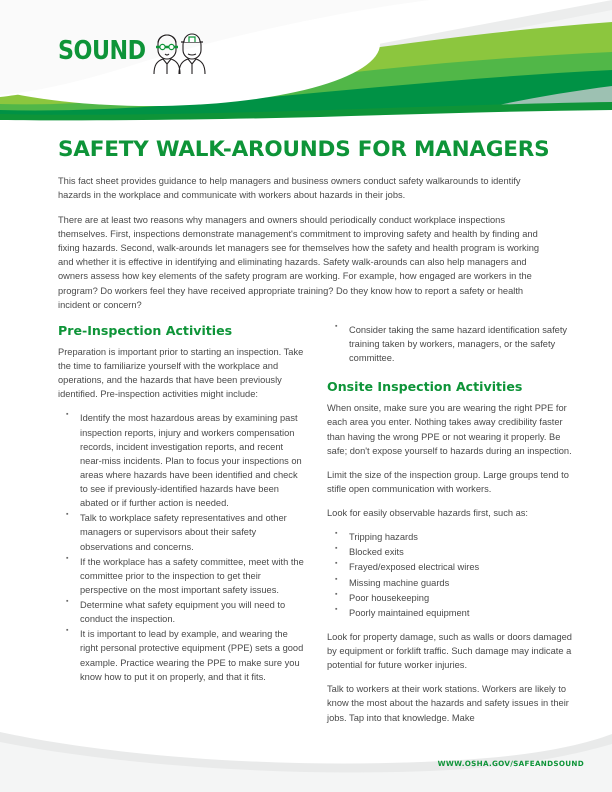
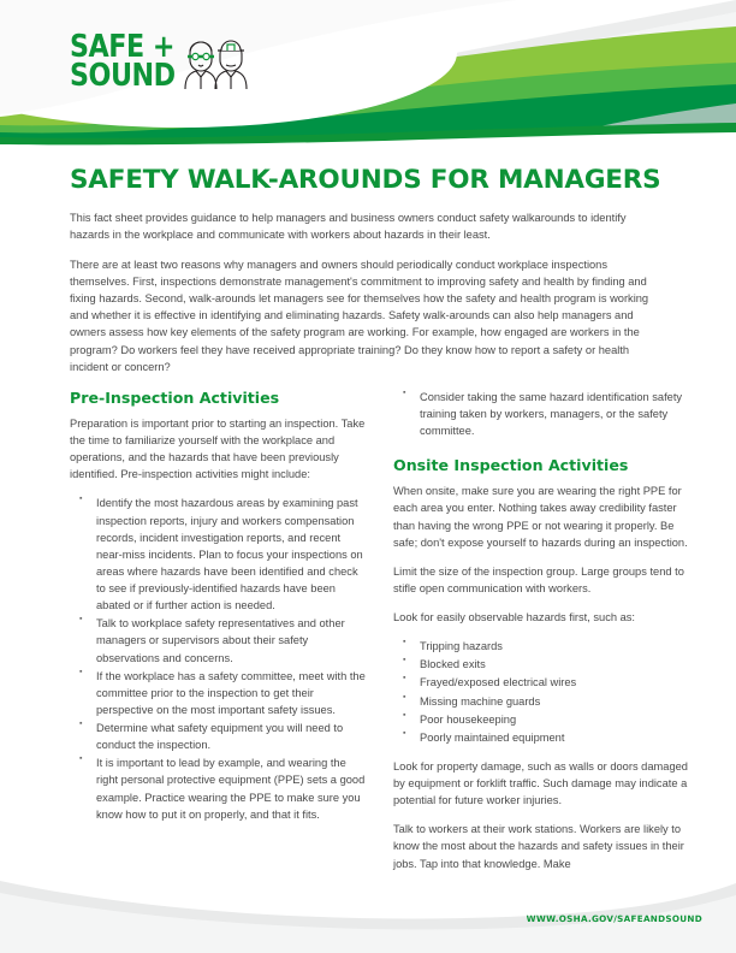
+ SAFE +
  SOUND
  SAFETY WALK-AROUNDS FOR MANAGERS
- This fact sheet provides guidance to help managers and business owners conduct safety walkarounds to identify hazards in the workplace and communicate with workers about hazards in their jobs.
+ This fact sheet provides guidance to help managers and business owners conduct safety walkarounds to identify hazards in the workplace and communicate with workers about hazards in their least.
  There are at least two reasons why managers and owners should periodically conduct workplace inspections themselves. First, inspections demonstrate management's commitment to improving safety and health by finding and fixing hazards. Second, walk-arounds let managers see for themselves how the safety and health program is working and whether it is effective in identifying and eliminating hazards. Safety walk-arounds can also help managers and owners assess how key elements of the safety program are working. For example, how engaged are workers in the program? Do workers feel they have received appropriate training? Do they know how to report a safety or health incident or concern?
  Pre-Inspection Activities
  Preparation is important prior to starting an inspection. Take the time to familiarize yourself with the workplace and operations, and the hazards that have been previously identified. Pre-inspection activities might include:
  Identify the most hazardous areas by examining past inspection reports, injury and workers compensation records, incident investigation reports, and recent near-miss incidents. Plan to focus your inspections on areas where hazards have been identified and check to see if previously-identified hazards have been abated or if further action is needed.
  Talk to workplace safety representatives and other managers or supervisors about their safety observations and concerns.
  If the workplace has a safety committee, meet with the committee prior to the inspection to get their perspective on the most important safety issues.
  Determine what safety equipment you will need to conduct the inspection.
  It is important to lead by example, and wearing the right personal protective equipment (PPE) sets a good example. Practice wearing the PPE to make sure you know how to put it on properly, and that it fits.
  Consider taking the same hazard identification safety training taken by workers, managers, or the safety committee.
  Onsite Inspection Activities
  When onsite, make sure you are wearing the right PPE for each area you enter. Nothing takes away credibility faster than having the wrong PPE or not wearing it properly. Be safe; don't expose yourself to hazards during an inspection.
  Limit the size of the inspection group. Large groups tend to stifle open communication with workers.
  Look for easily observable hazards first, such as:
  Tripping hazards
  Blocked exits
  Frayed/exposed electrical wires
  Missing machine guards
  Poor housekeeping
  Poorly maintained equipment
  Look for property damage, such as walls or doors damaged by equipment or forklift traffic. Such damage may indicate a potential for future worker injuries.
  Talk to workers at their work stations. Workers are likely to know the most about the hazards and safety issues in their jobs. Tap into that knowledge. Make
  WWW.OSHA.GOV/SAFEANDSOUND
